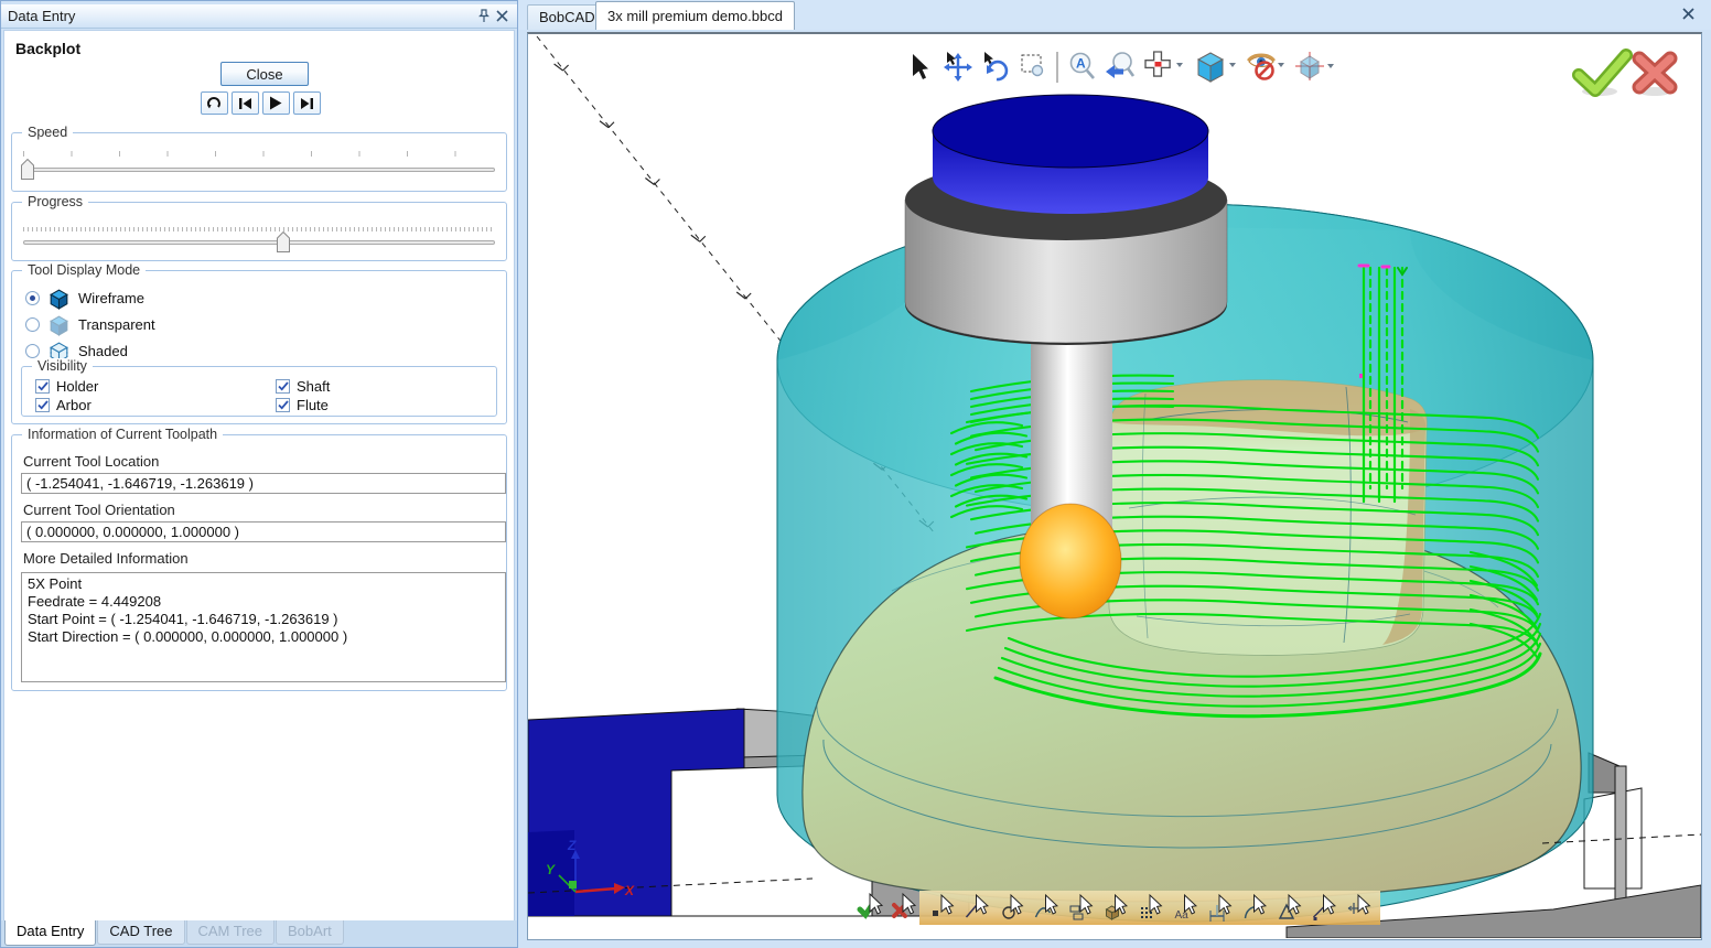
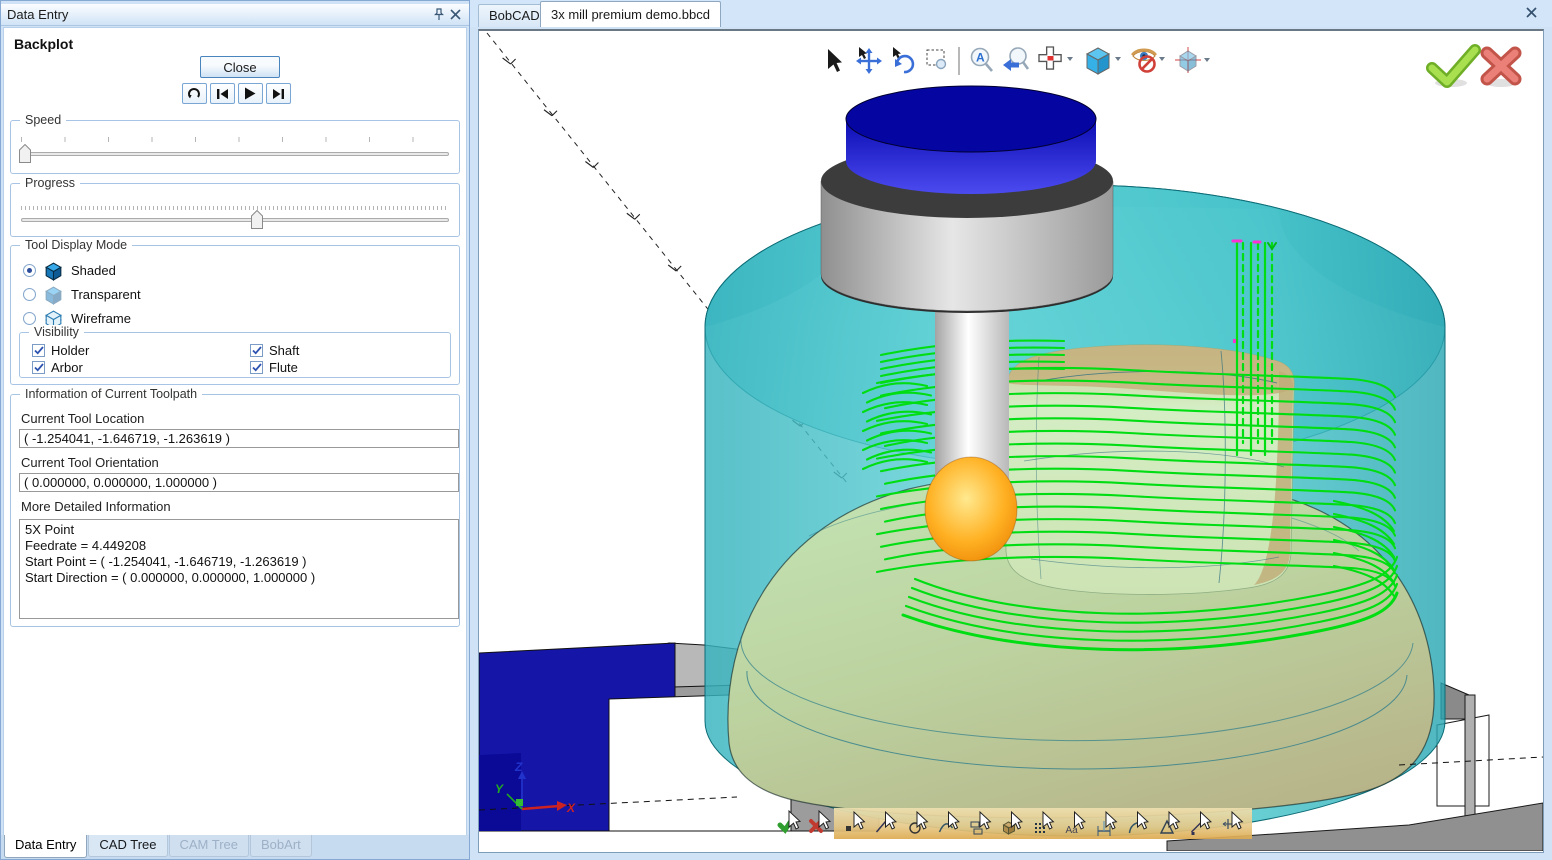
  Data Entry
  Backplot
  Close
  Speed
  Progress
  Tool Display Mode
- Wireframe
+ Shaded
  Transparent
- Shaded
+ Wireframe
  Visibility
  Holder
  Shaft
  Arbor
  Flute
  Information of Current Toolpath
  Current Tool Location
  ( -1.254041, -1.646719, -1.263619 )
  Current Tool Orientation
  ( 0.000000, 0.000000, 1.000000 )
  More Detailed Information
  5X Point
  Feedrate = 4.449208
  Start Point = ( -1.254041, -1.646719, -1.263619 )
  Start Direction = ( 0.000000, 0.000000, 1.000000 )
  Data Entry
  CAD Tree
  CAM Tree
  BobArt
  BobCAD
  3x mill premium demo.bbcd
  Z
  X
  Y
  A
  Aa
